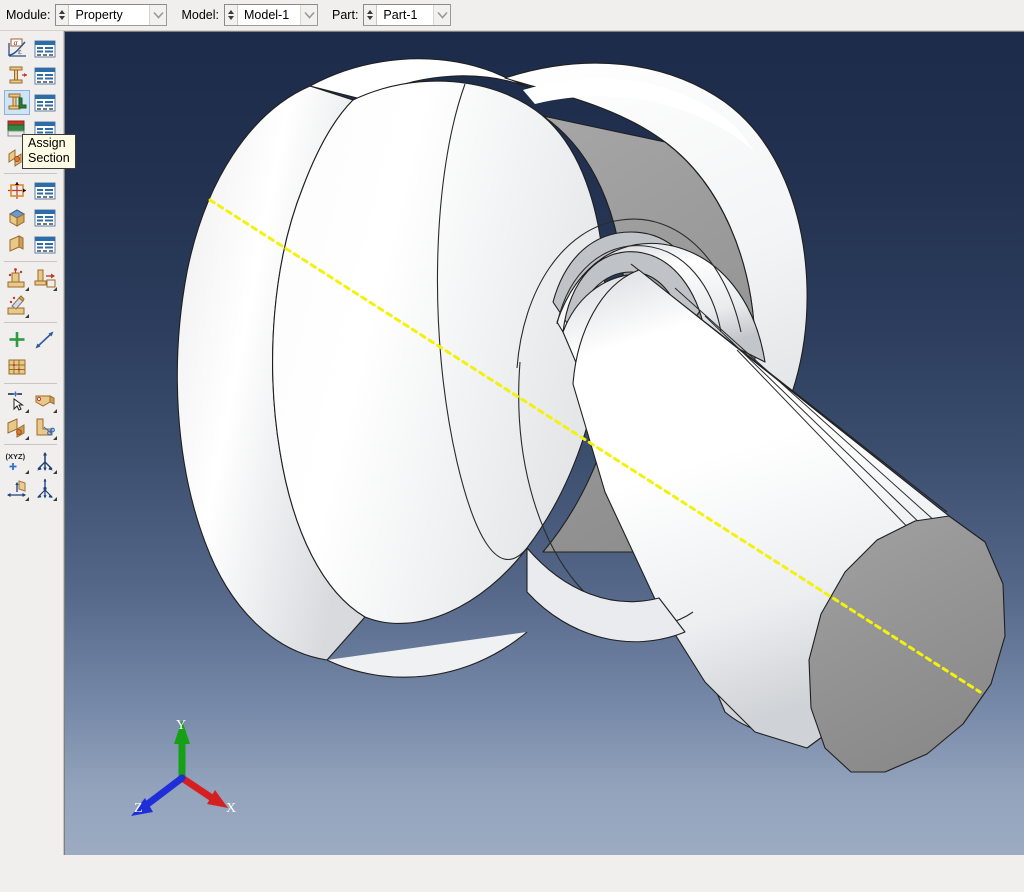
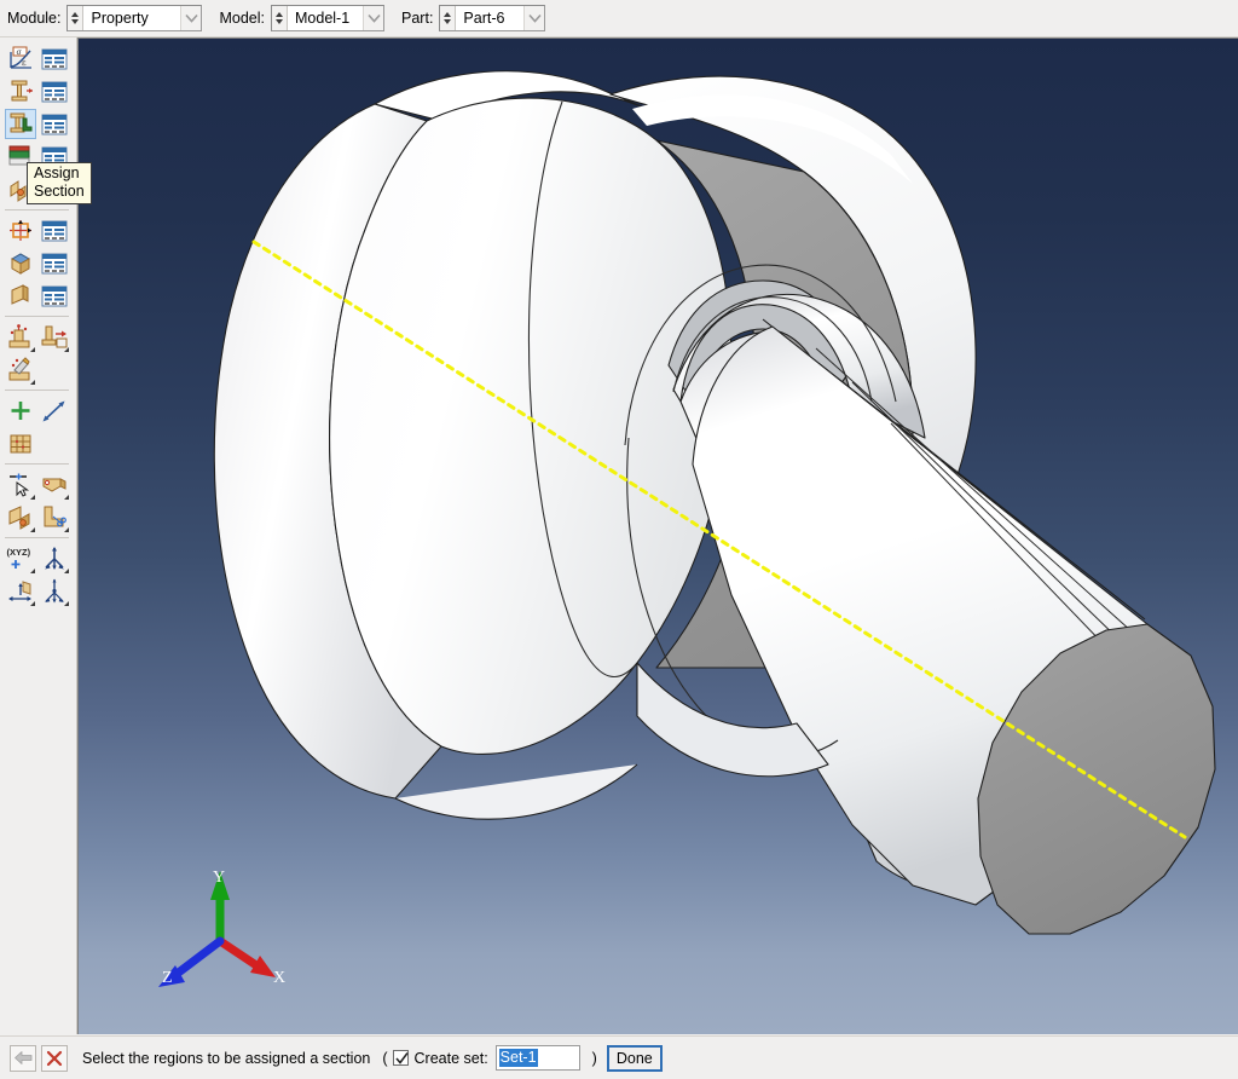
  Module:
  Property
  Model:
  Model-1
  Part:
- Part-1
+ Part-6
  σ
  ε
  (XYZ)
  Assign
  Section
  Y
  X
  Z
+ Select the regions to be assigned a section
+ (
+ Create set:
+ Set-1
+ )
+ Done
